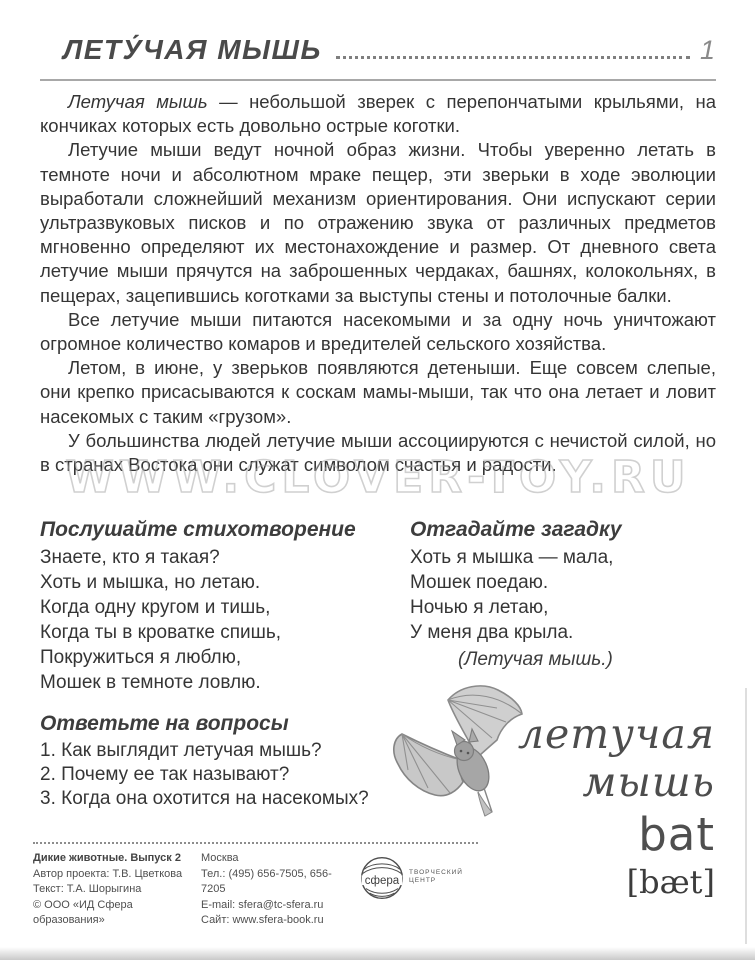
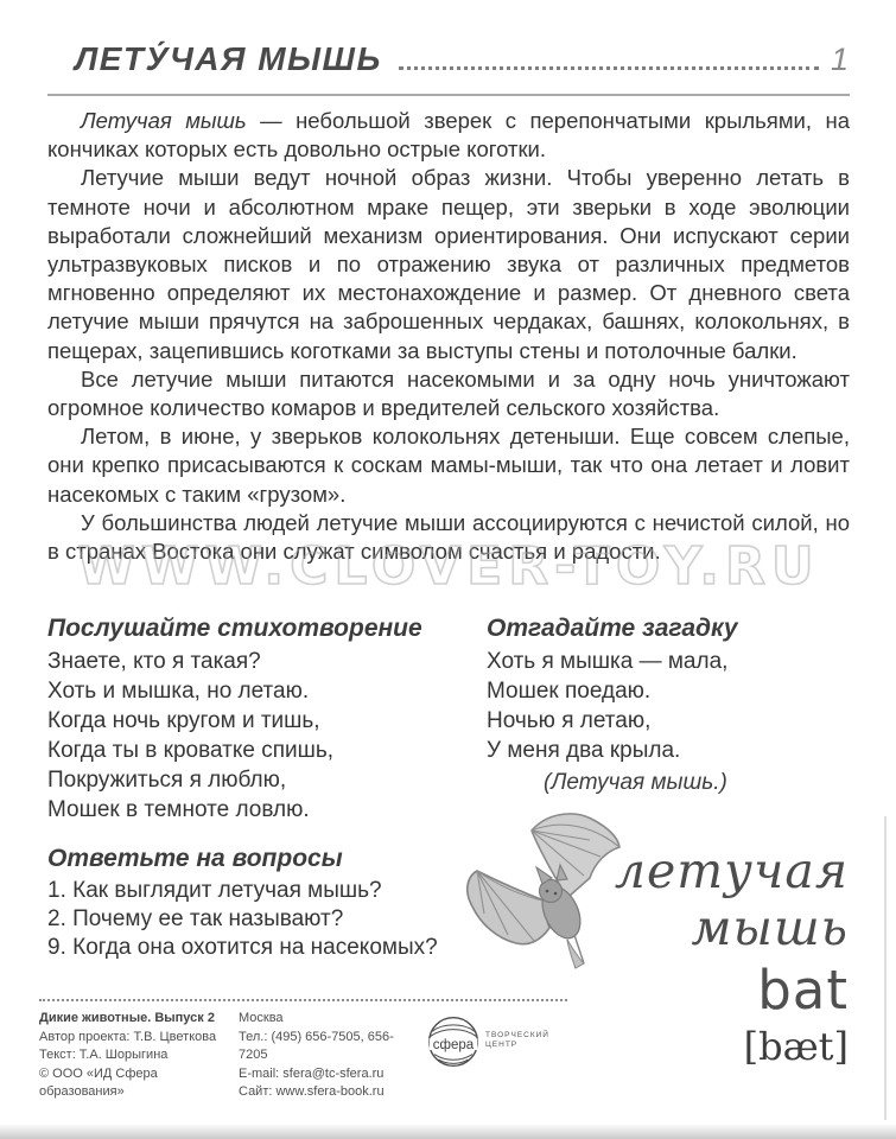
  ЛЕТУ́ЧАЯ МЫШЬ
  1
  Летучая мышь — небольшой зверек с перепончатыми крыльями, на кончиках которых есть довольно острые коготки.
  Летучие мыши ведут ночной образ жизни. Чтобы уверенно летать в темноте ночи и абсолютном мраке пещер, эти зверьки в ходе эволюции выработали сложнейший механизм ориентирования. Они испускают серии ультразвуковых писков и по отражению звука от различных предметов мгновенно определяют их местонахождение и размер. От дневного света летучие мыши прячутся на заброшенных чердаках, башнях, колокольнях, в пещерах, зацепившись коготками за выступы стены и потолочные балки.
  Все летучие мыши питаются насекомыми и за одну ночь уничтожают огромное количество комаров и вредителей сельского хозяйства.
- Летом, в июне, у зверьков появляются детеныши. Еще совсем слепые, они крепко присасываются к соскам мамы-мыши, так что она летает и ловит насекомых с таким «грузом».
+ Летом, в июне, у зверьков колокольнях детеныши. Еще совсем слепые, они крепко присасываются к соскам мамы-мыши, так что она летает и ловит насекомых с таким «грузом».
  У большинства людей летучие мыши ассоциируются с нечистой силой, но в странах Востока они служат символом счастья и радости.
  WWW.CLOVER-TOY.RU
  Послушайте стихотворение
  Знаете, кто я такая?
  Хоть и мышка, но летаю.
- Когда одну кругом и тишь,
+ Когда ночь кругом и тишь,
  Когда ты в кроватке спишь,
  Покружиться я люблю,
  Мошек в темноте ловлю.
  Отгадайте загадку
  Хоть я мышка — мала,
  Мошек поедаю.
  Ночью я летаю,
  У меня два крыла.
  (Летучая мышь.)
  Ответьте на вопросы
  1. Как выглядит летучая мышь?
  2. Почему ее так называют?
- 3. Когда она охотится на насекомых?
+ 9. Когда она охотится на насекомых?
  летучая
  мышь
  bat
  [bæt]
  Дикие животные. Выпуск 2
  Автор проекта: Т.В. Цветкова
  Текст: Т.А. Шорыгина
  © ООО «ИД Сфера образования»
  Москва
  Тел.: (495) 656-7505, 656-7205
  E-mail: sfera@tc-sfera.ru
  Сайт: www.sfera-book.ru
  сфера
